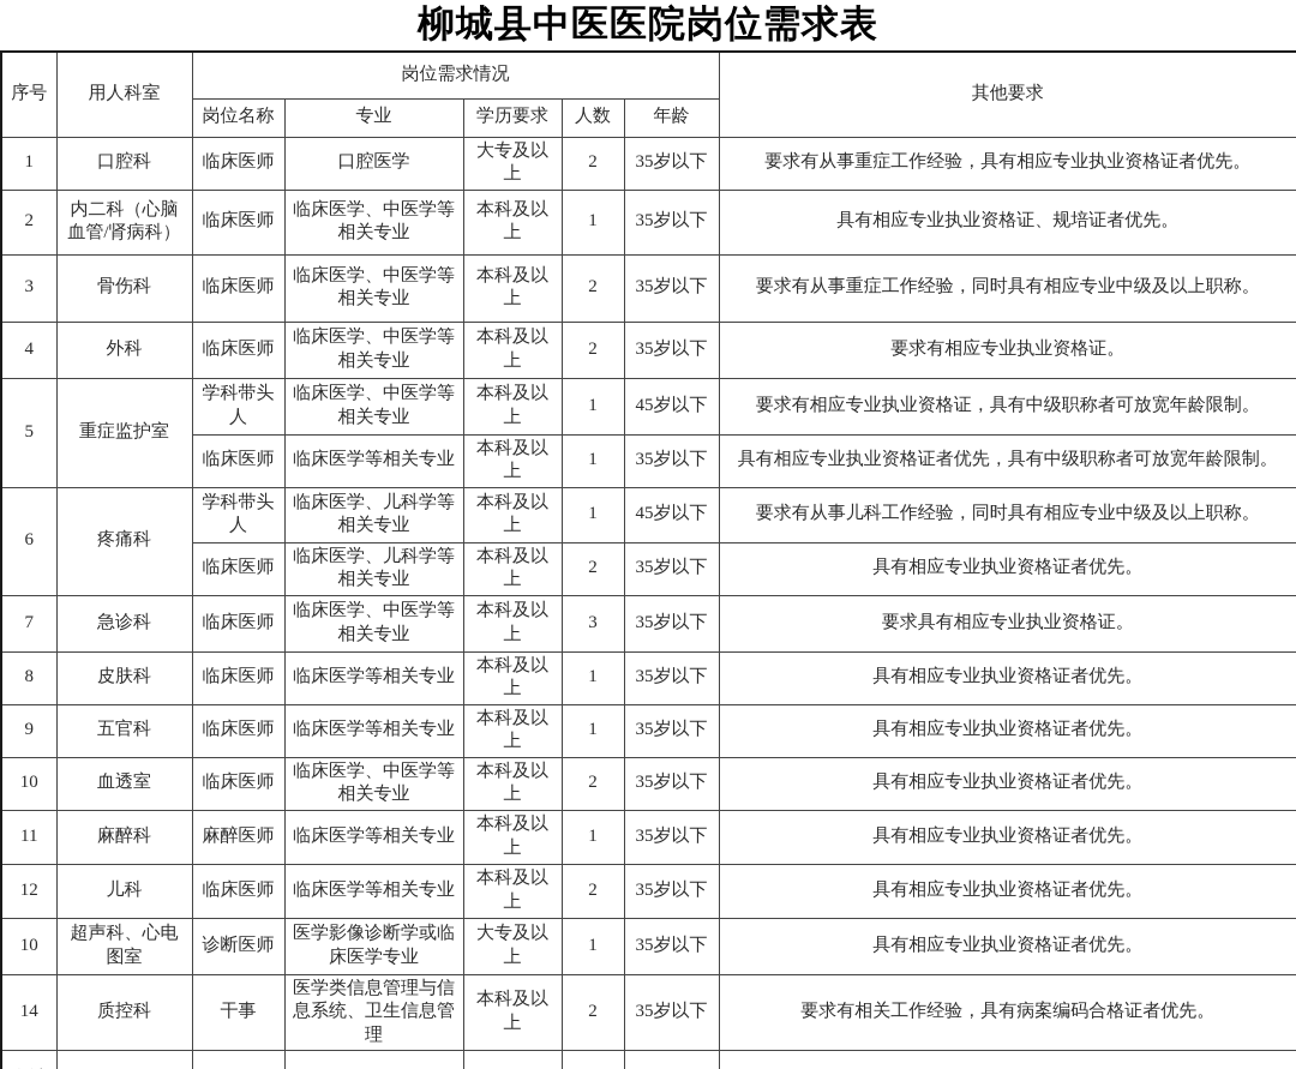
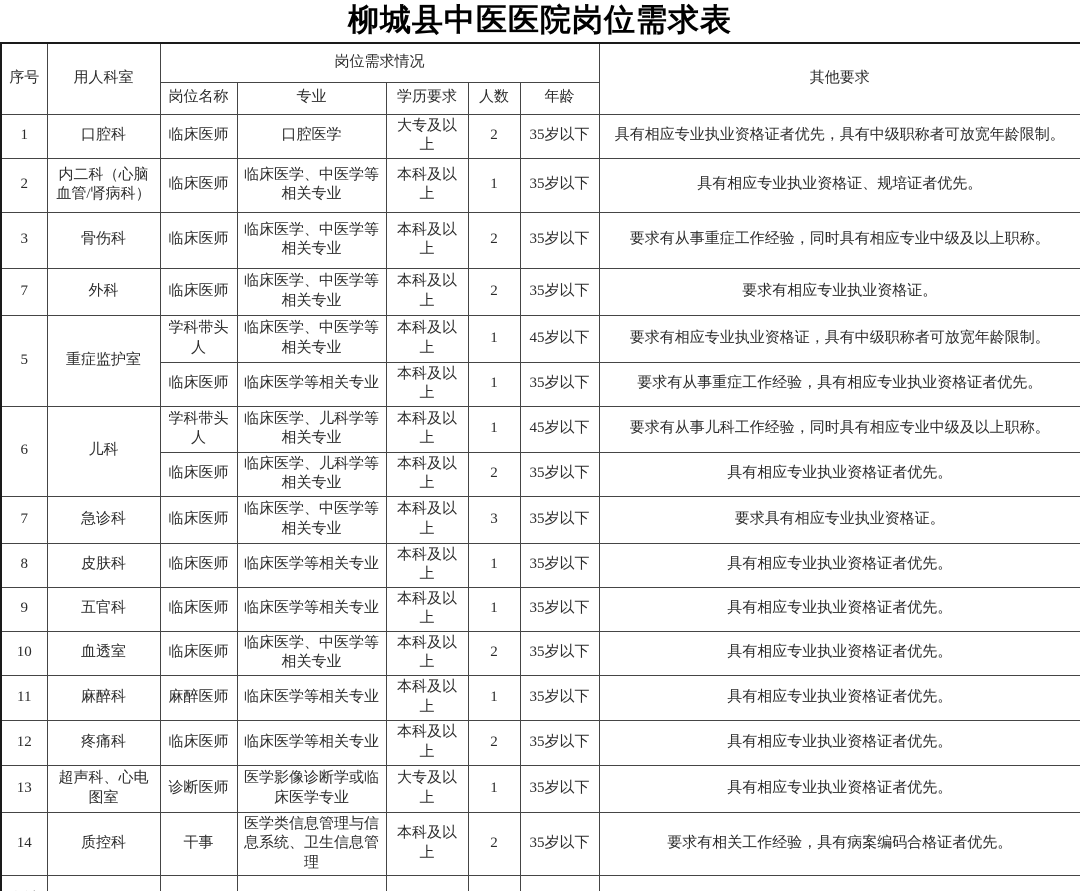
  柳城县中医医院岗位需求表
  序号	用人科室	岗位需求情况	其他要求
  岗位名称	专业	学历要求	人数	年龄
- 1	口腔科	临床医师	口腔医学	大专及以上	2	35岁以下	要求有从事重症工作经验，具有相应专业执业资格证者优先。
+ 1	口腔科	临床医师	口腔医学	大专及以上	2	35岁以下	具有相应专业执业资格证者优先，具有中级职称者可放宽年龄限制。
  2	内二科（心脑血管/肾病科）	临床医师	临床医学、中医学等相关专业	本科及以上	1	35岁以下	具有相应专业执业资格证、规培证者优先。
  3	骨伤科	临床医师	临床医学、中医学等相关专业	本科及以上	2	35岁以下	要求有从事重症工作经验，同时具有相应专业中级及以上职称。
- 4	外科	临床医师	临床医学、中医学等相关专业	本科及以上	2	35岁以下	要求有相应专业执业资格证。
+ 7	外科	临床医师	临床医学、中医学等相关专业	本科及以上	2	35岁以下	要求有相应专业执业资格证。
  5	重症监护室	学科带头人	临床医学、中医学等相关专业	本科及以上	1	45岁以下	要求有相应专业执业资格证，具有中级职称者可放宽年龄限制。
- 临床医师	临床医学等相关专业	本科及以上	1	35岁以下	具有相应专业执业资格证者优先，具有中级职称者可放宽年龄限制。
+ 临床医师	临床医学等相关专业	本科及以上	1	35岁以下	要求有从事重症工作经验，具有相应专业执业资格证者优先。
- 6	疼痛科	学科带头人	临床医学、儿科学等相关专业	本科及以上	1	45岁以下	要求有从事儿科工作经验，同时具有相应专业中级及以上职称。
+ 6	儿科	学科带头人	临床医学、儿科学等相关专业	本科及以上	1	45岁以下	要求有从事儿科工作经验，同时具有相应专业中级及以上职称。
  临床医师	临床医学、儿科学等相关专业	本科及以上	2	35岁以下	具有相应专业执业资格证者优先。
  7	急诊科	临床医师	临床医学、中医学等相关专业	本科及以上	3	35岁以下	要求具有相应专业执业资格证。
  8	皮肤科	临床医师	临床医学等相关专业	本科及以上	1	35岁以下	具有相应专业执业资格证者优先。
  9	五官科	临床医师	临床医学等相关专业	本科及以上	1	35岁以下	具有相应专业执业资格证者优先。
  10	血透室	临床医师	临床医学、中医学等相关专业	本科及以上	2	35岁以下	具有相应专业执业资格证者优先。
  11	麻醉科	麻醉医师	临床医学等相关专业	本科及以上	1	35岁以下	具有相应专业执业资格证者优先。
- 12	儿科	临床医师	临床医学等相关专业	本科及以上	2	35岁以下	具有相应专业执业资格证者优先。
+ 12	疼痛科	临床医师	临床医学等相关专业	本科及以上	2	35岁以下	具有相应专业执业资格证者优先。
- 10	超声科、心电图室	诊断医师	医学影像诊断学或临床医学专业	大专及以上	1	35岁以下	具有相应专业执业资格证者优先。
+ 13	超声科、心电图室	诊断医师	医学影像诊断学或临床医学专业	大专及以上	1	35岁以下	具有相应专业执业资格证者优先。
  14	质控科	干事	医学类信息管理与信息系统、卫生信息管理	本科及以上	2	35岁以下	要求有相关工作经验，具有病案编码合格证者优先。
